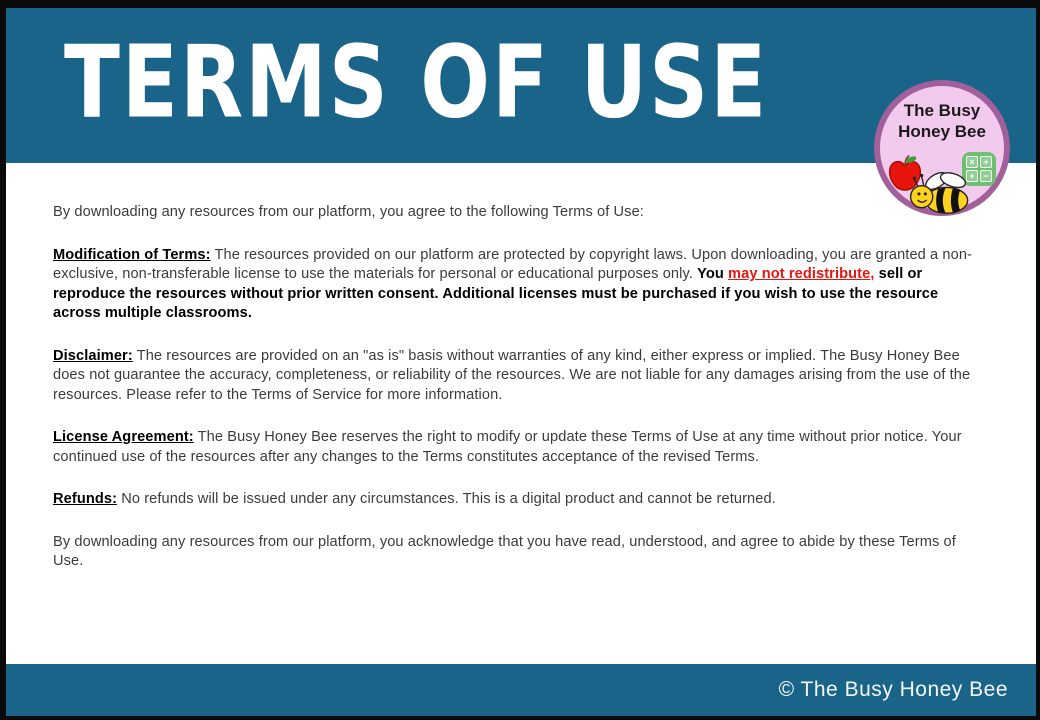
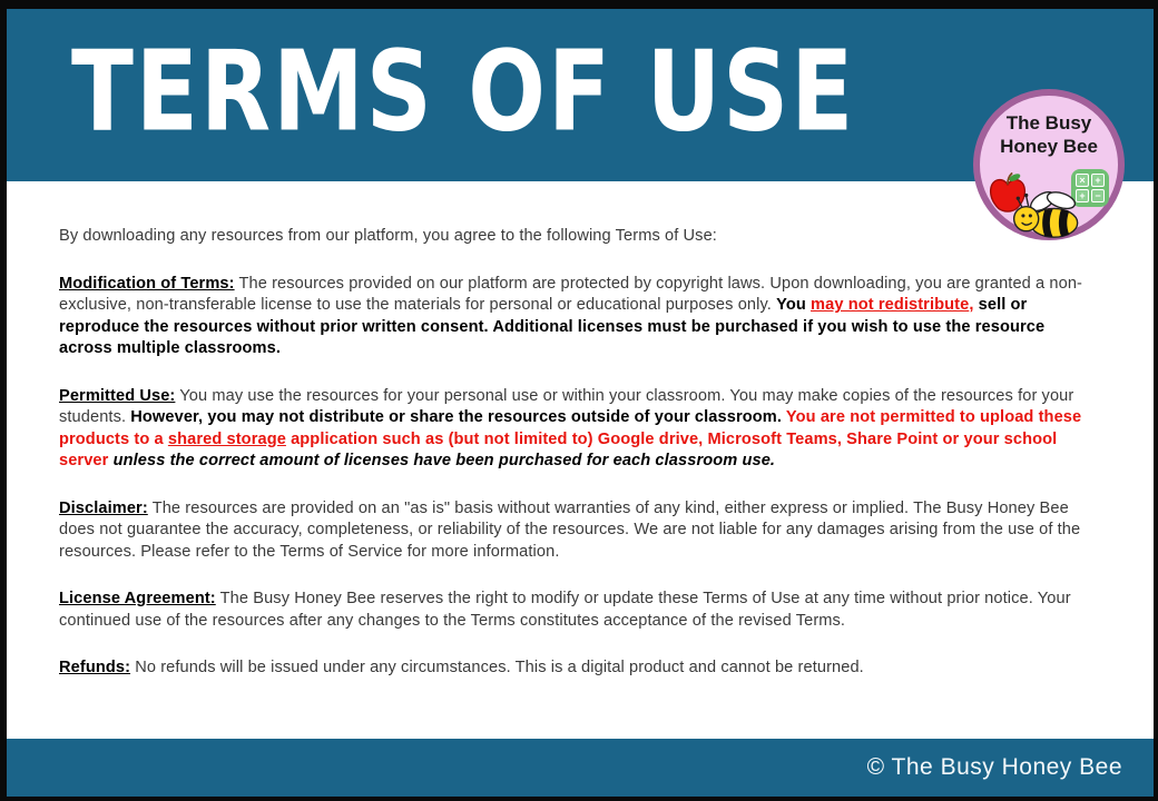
  TERMS OF USE
  The Busy
  Honey Bee
  ×
  +
  +
  −
  By downloading any resources from our platform, you agree to the following Terms of Use:
  Modification of Terms: The resources provided on our platform are protected by copyright laws. Upon downloading, you are granted a non-exclusive, non-transferable license to use the materials for personal or educational purposes only. You may not redistribute, sell or reproduce the resources without prior written consent. Additional licenses must be purchased if you wish to use the resource across multiple classrooms.
+ Permitted Use: You may use the resources for your personal use or within your classroom. You may make copies of the resources for your students. However, you may not distribute or share the resources outside of your classroom. You are not permitted to upload these products to a shared storage application such as (but not limited to) Google drive, Microsoft Teams, Share Point or your school server unless the correct amount of licenses have been purchased for each classroom use.
  Disclaimer: The resources are provided on an "as is" basis without warranties of any kind, either express or implied. The Busy Honey Bee does not guarantee the accuracy, completeness, or reliability of the resources. We are not liable for any damages arising from the use of the resources. Please refer to the Terms of Service for more information.
  License Agreement: The Busy Honey Bee reserves the right to modify or update these Terms of Use at any time without prior notice. Your continued use of the resources after any changes to the Terms constitutes acceptance of the revised Terms.
  Refunds: No refunds will be issued under any circumstances. This is a digital product and cannot be returned.
- By downloading any resources from our platform, you acknowledge that you have read, understood, and agree to abide by these Terms of Use.
  © The Busy Honey Bee
